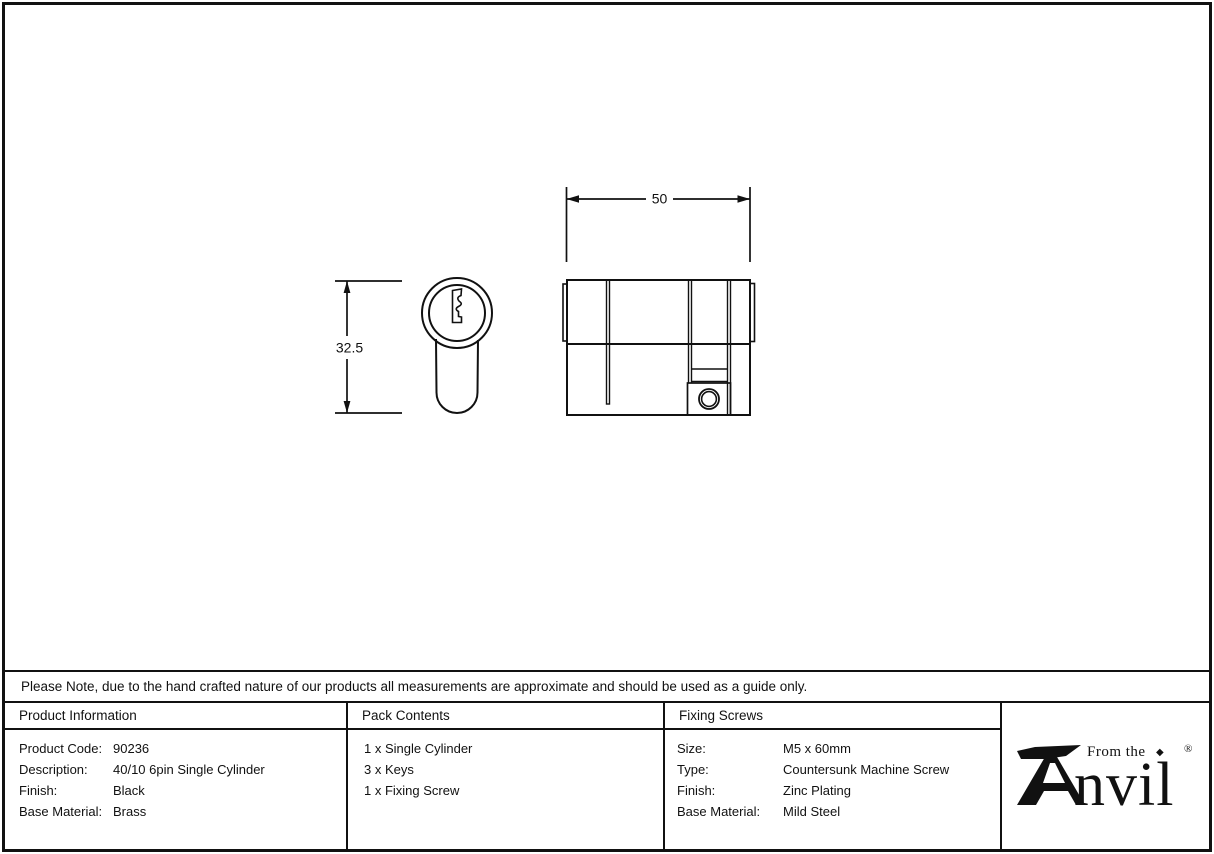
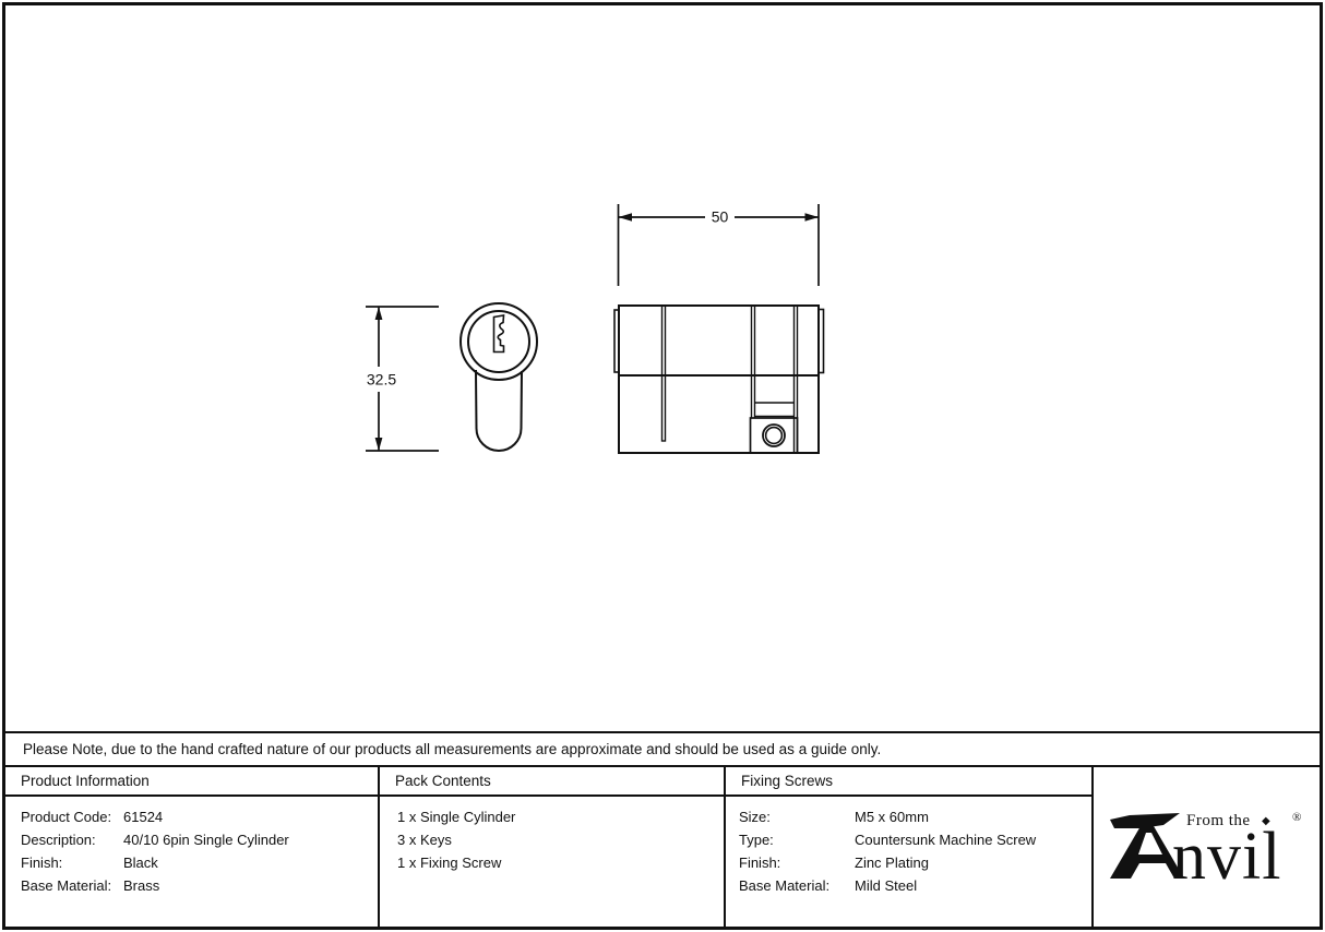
  50
  32.5
  Please Note, due to the hand crafted nature of our products all measurements are approximate and should be used as a guide only.
  Product Information
  Product Code:
- 90236
+ 61524
  Description:
  40/10 6pin Single Cylinder
  Finish:
  Black
  Base Material:
  Brass
  Pack Contents
  1 x Single Cylinder
  3 x Keys
  1 x Fixing Screw
  Fixing Screws
  Size:
  M5 x 60mm
  Type:
  Countersunk Machine Screw
  Finish:
  Zinc Plating
  Base Material:
  Mild Steel
  nvil
  From the
  ◆
  ®
